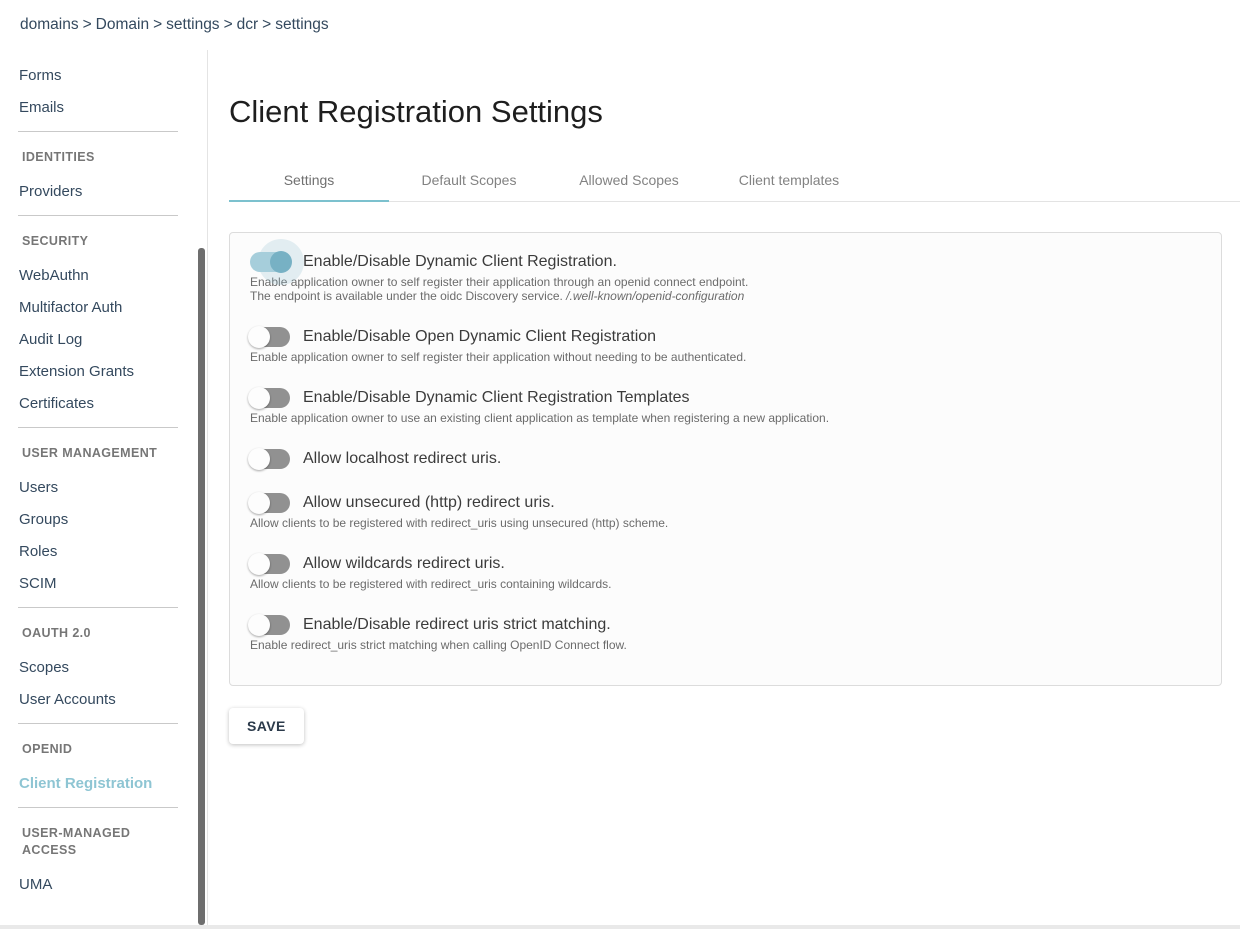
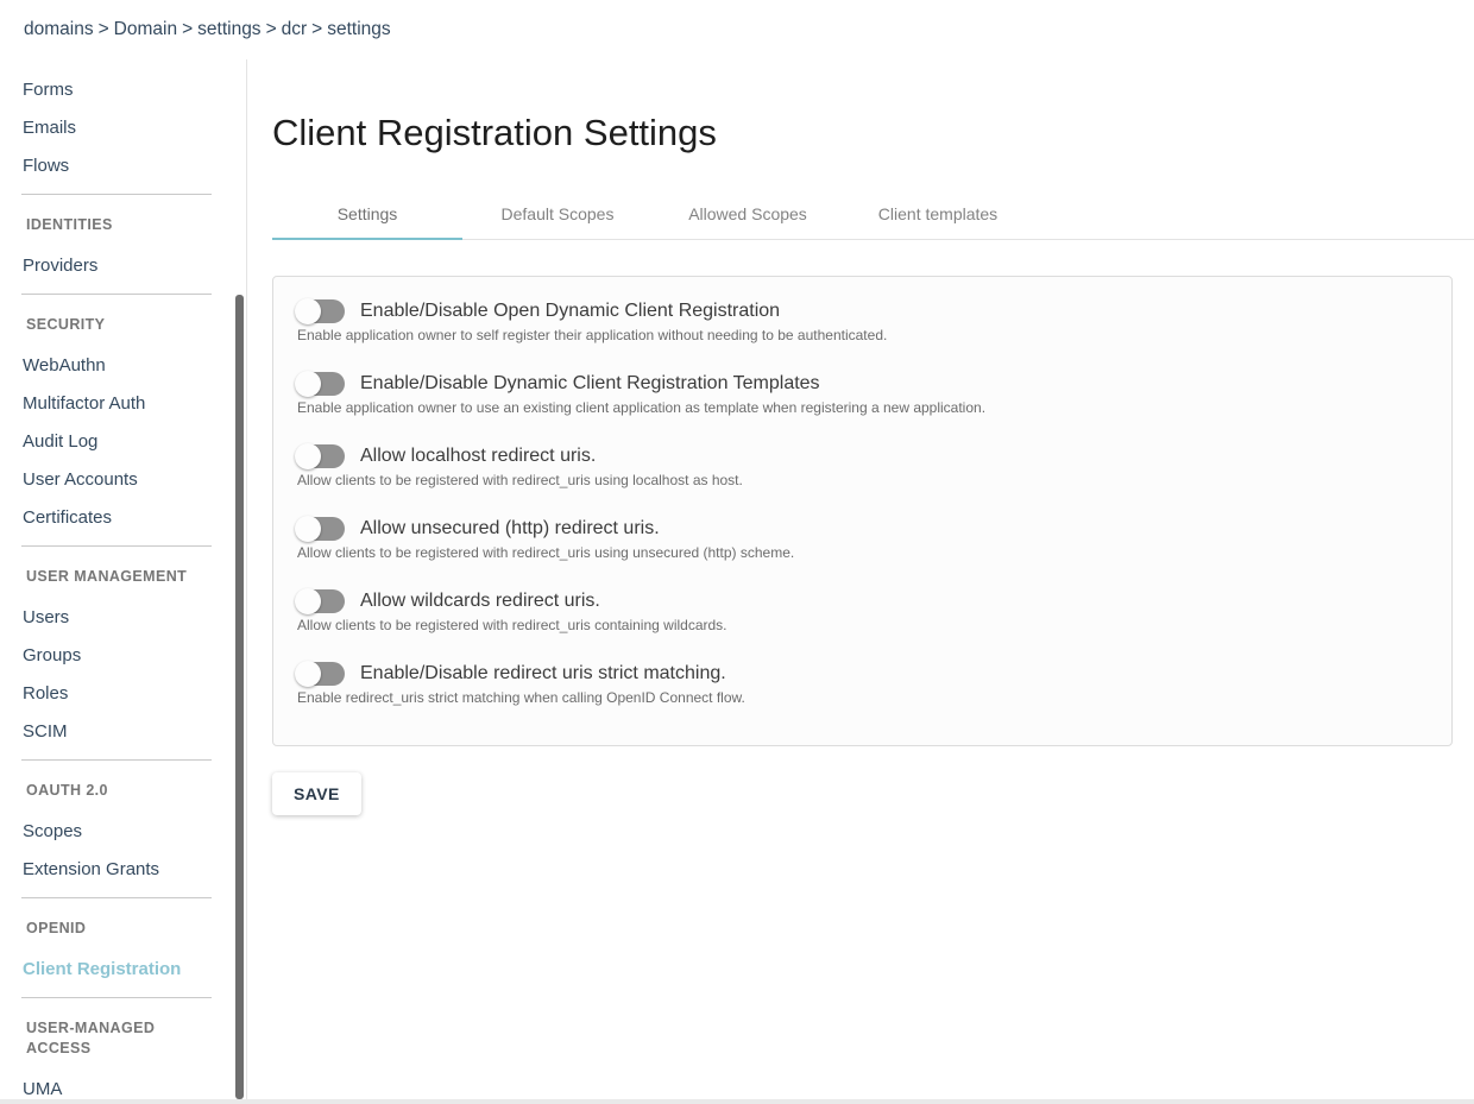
  domains > Domain > settings > dcr > settings
  Forms
  Emails
+ Flows
  IDENTITIES
  Providers
  SECURITY
  WebAuthn
  Multifactor Auth
  Audit Log
- Extension Grants
+ User Accounts
  Certificates
  USER MANAGEMENT
  Users
  Groups
  Roles
  SCIM
  OAUTH 2.0
  Scopes
- User Accounts
+ Extension Grants
  OPENID
  Client Registration
  USER-MANAGED ACCESS
  UMA
  Client Registration Settings
  Settings
  Default Scopes
  Allowed Scopes
  Client templates
- Enable/Disable Dynamic Client Registration.
- Enable application owner to self register their application through an openid connect endpoint.
- The endpoint is available under the oidc Discovery service. /.well-known/openid-configuration
  Enable/Disable Open Dynamic Client Registration
  Enable application owner to self register their application without needing to be authenticated.
  Enable/Disable Dynamic Client Registration Templates
  Enable application owner to use an existing client application as template when registering a new application.
  Allow localhost redirect uris.
+ Allow clients to be registered with redirect_uris using localhost as host.
  Allow unsecured (http) redirect uris.
  Allow clients to be registered with redirect_uris using unsecured (http) scheme.
  Allow wildcards redirect uris.
  Allow clients to be registered with redirect_uris containing wildcards.
  Enable/Disable redirect uris strict matching.
  Enable redirect_uris strict matching when calling OpenID Connect flow.
  SAVE
